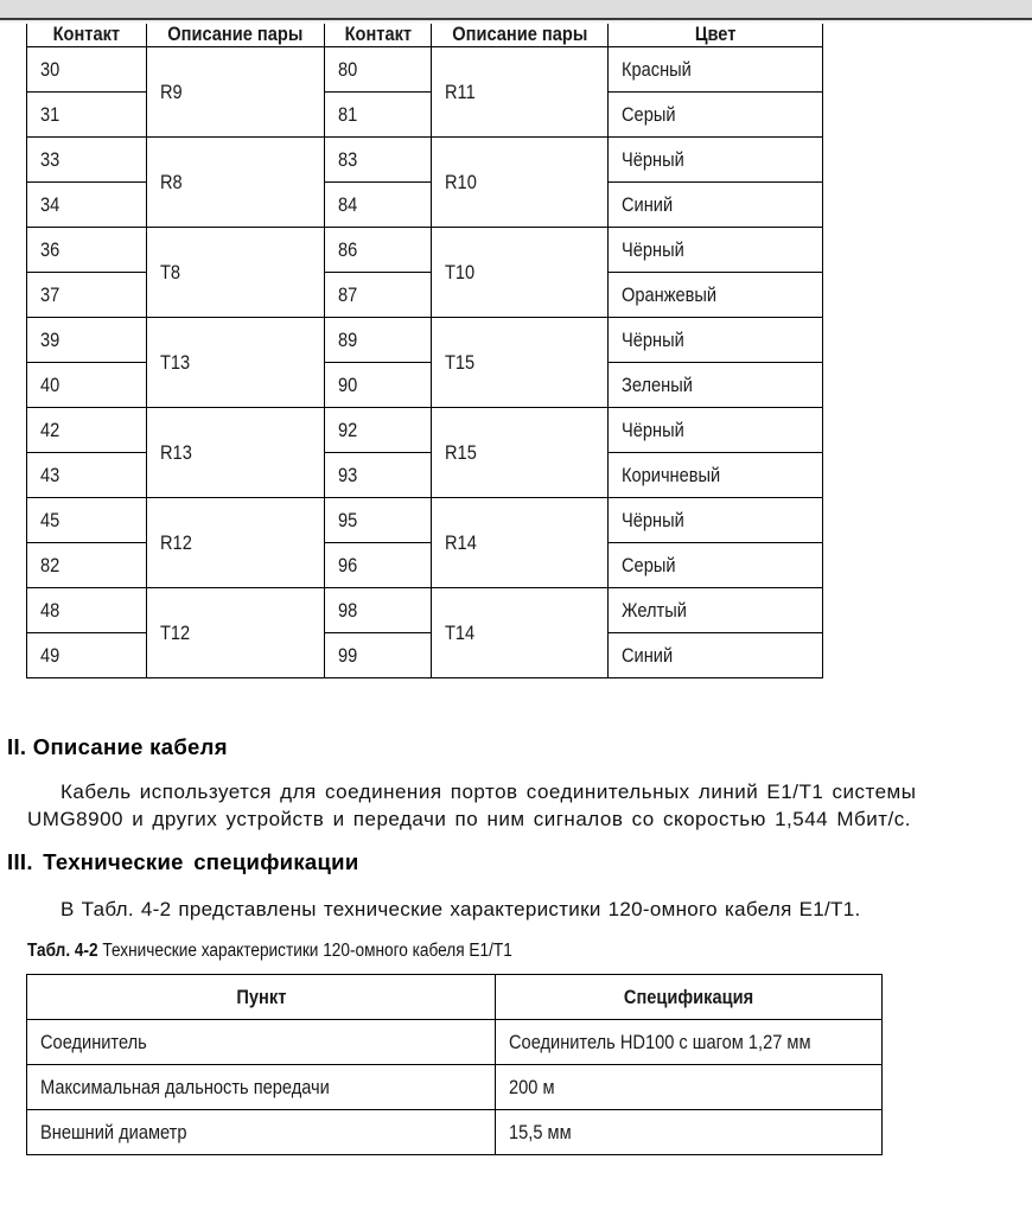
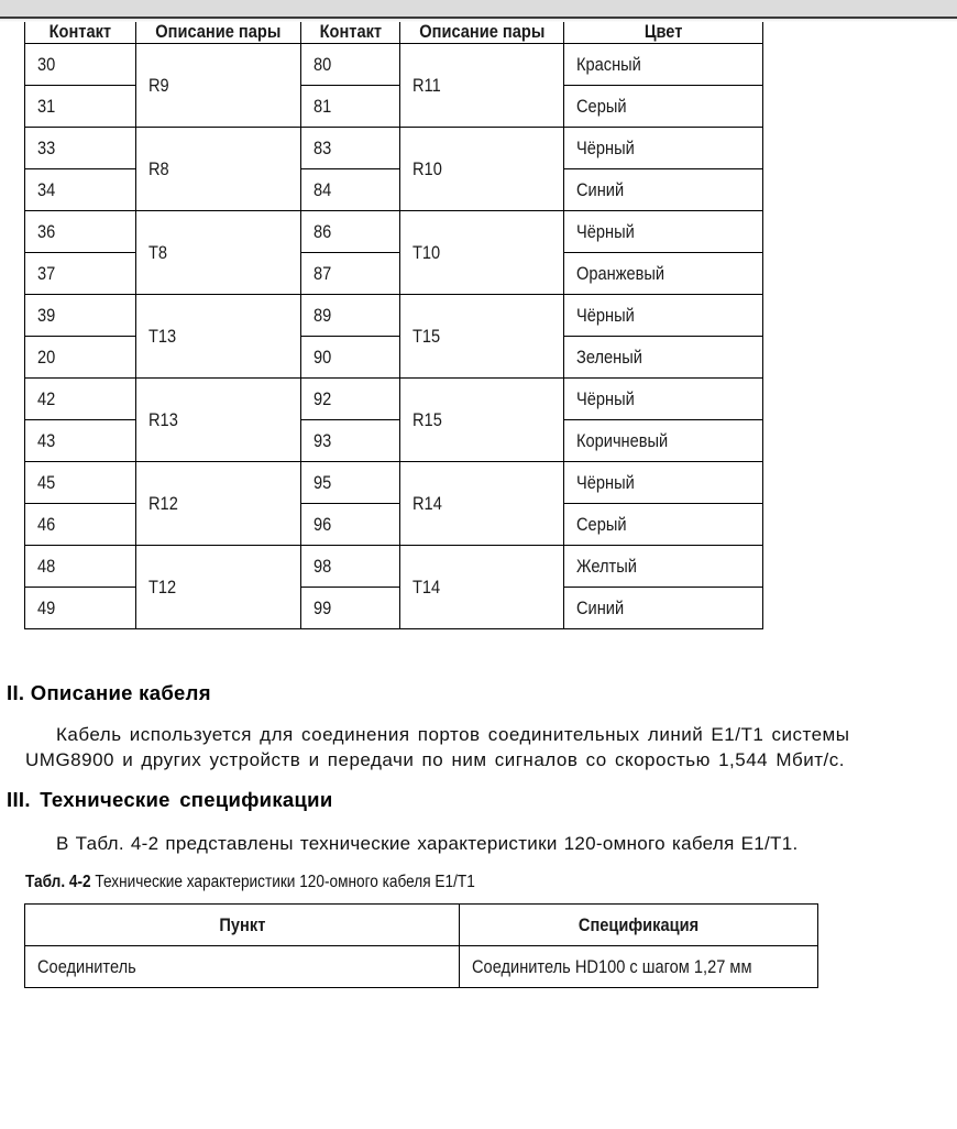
  Контакт	Описание пары	Контакт	Описание пары	Цвет
  30	R9	80	R11	Красный
  31	81	Серый
  33	R8	83	R10	Чёрный
  34	84	Синий
  36	T8	86	T10	Чёрный
  37	87	Оранжевый
  39	T13	89	T15	Чёрный
- 40	90	Зеленый
+ 20	90	Зеленый
  42	R13	92	R15	Чёрный
  43	93	Коричневый
  45	R12	95	R14	Чёрный
- 82	96	Серый
+ 46	96	Серый
  48	T12	98	T14	Желтый
  49	99	Синий
  II. Описание кабеля
  Кабель используется для соединения портов соединительных линий E1/T1 системы UMG8900 и других устройств и передачи по ним сигналов со скоростью 1,544 Мбит/с.
  III. Технические спецификации
  В Табл. 4-2 представлены технические характеристики 120-омного кабеля E1/T1.
  Табл. 4-2 Технические характеристики 120-омного кабеля E1/T1
  Пункт	Спецификация
  Соединитель	Соединитель HD100 с шагом 1,27 мм
- Максимальная дальность передачи	200 м
- Внешний диаметр	15,5 мм
